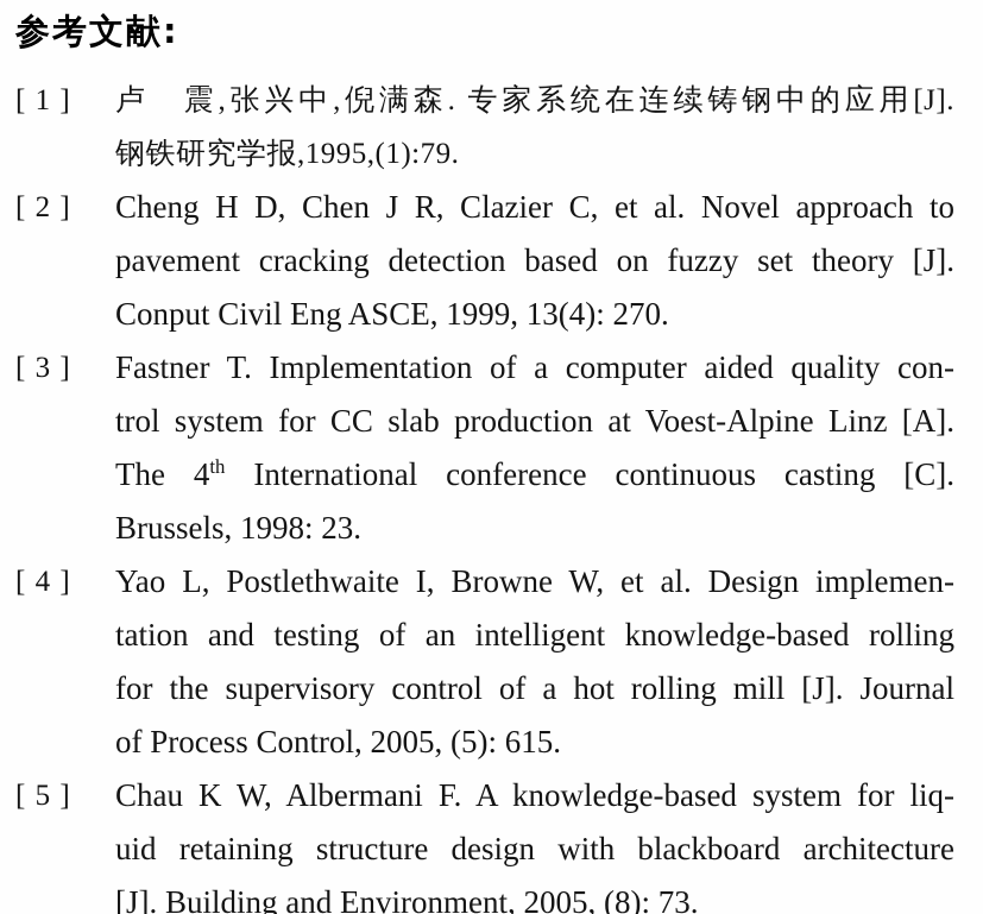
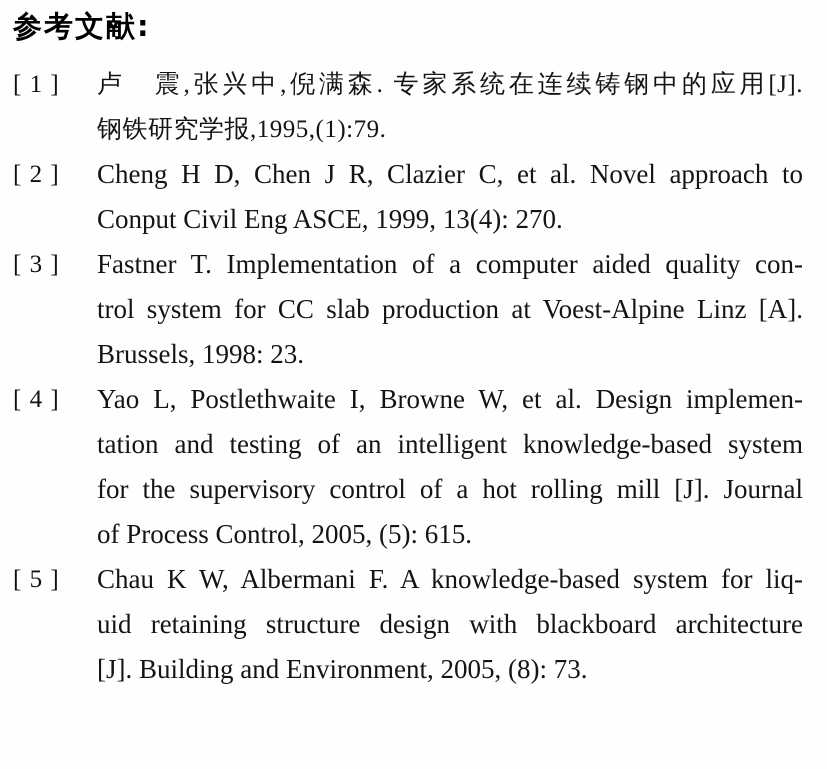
  参考文献:
  [ 1 ]
  卢 震,张兴中,倪满森. 专家系统在连续铸钢中的应用[J].
  钢铁研究学报,1995,(1):79.
  [ 2 ]
  Cheng H D, Chen J R, Clazier C, et al. Novel approach to
- pavement cracking detection based on fuzzy set theory [J].
  Conput Civil Eng ASCE, 1999, 13(4): 270.
  [ 3 ]
  Fastner T. Implementation of a computer aided quality con-
  trol system for CC slab production at Voest-Alpine Linz [A].
- The 4th International conference continuous casting [C].
  Brussels, 1998: 23.
  [ 4 ]
  Yao L, Postlethwaite I, Browne W, et al. Design implemen-
- tation and testing of an intelligent knowledge-based rolling
+ tation and testing of an intelligent knowledge-based system
  for the supervisory control of a hot rolling mill [J]. Journal
  of Process Control, 2005, (5): 615.
  [ 5 ]
  Chau K W, Albermani F. A knowledge-based system for liq-
  uid retaining structure design with blackboard architecture
  [J]. Building and Environment, 2005, (8): 73.
